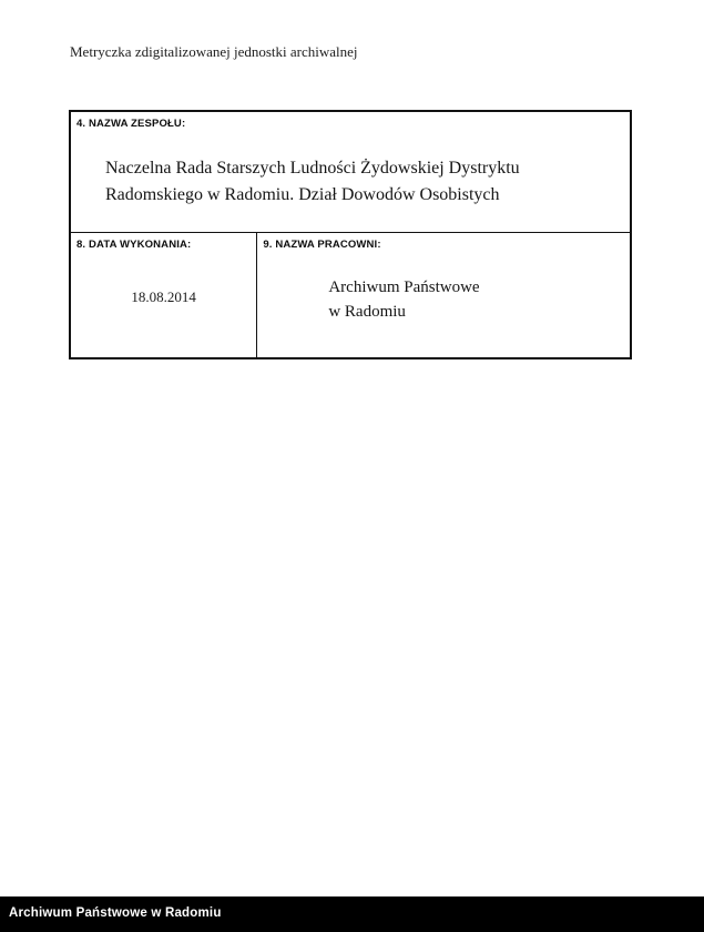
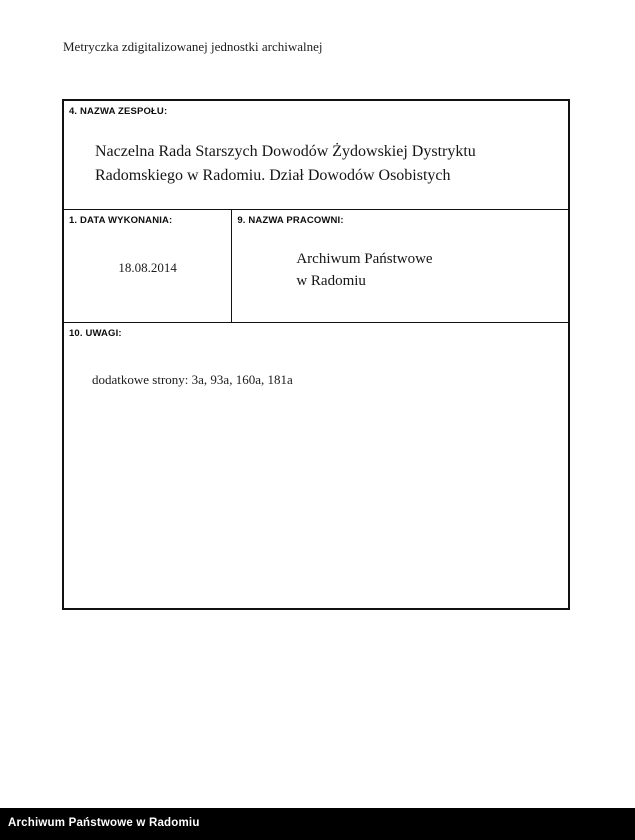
  Metryczka zdigitalizowanej jednostki archiwalnej
- 4. NAZWA ZESPOŁU: Naczelna Rada Starszych Ludności Żydowskiej Dystryktu Radomskiego w Radomiu. Dział Dowodów Osobistych
+ 4. NAZWA ZESPOŁU: Naczelna Rada Starszych Dowodów Żydowskiej Dystryktu Radomskiego w Radomiu. Dział Dowodów Osobistych
- 8. DATA WYKONANIA: 18.08.2014	9. NAZWA PRACOWNI: Archiwum Państwowe w Radomiu
+ 1. DATA WYKONANIA: 18.08.2014	9. NAZWA PRACOWNI: Archiwum Państwowe w Radomiu
+ 10. UWAGI: dodatkowe strony: 3a, 93a, 160a, 181a
  Archiwum Państwowe w Radomiu
